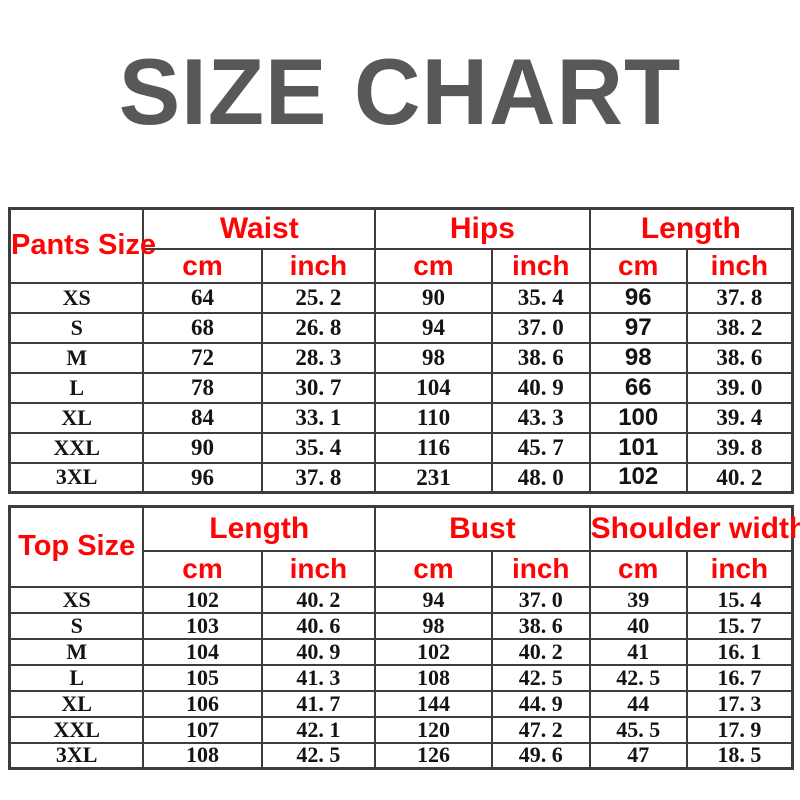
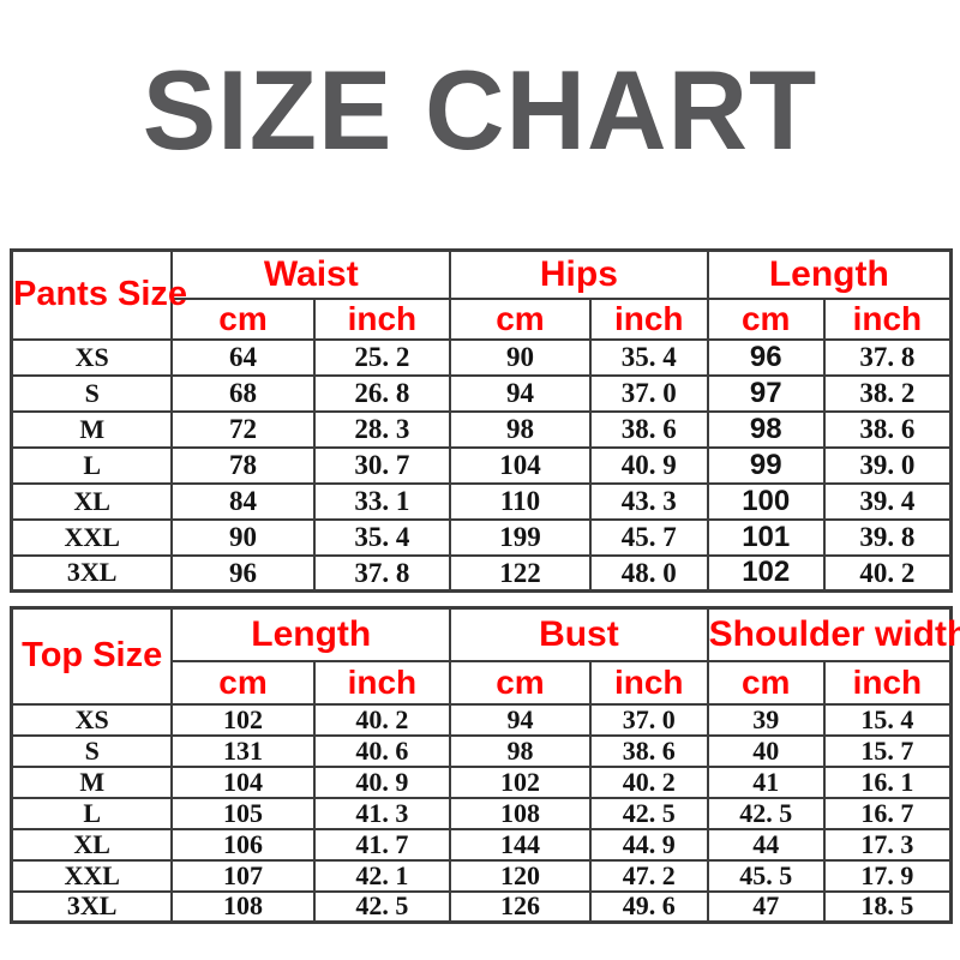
  SIZE CHART
  Pants Size	Waist	Hips	Length
  cm	inch	cm	inch	cm	inch
  XS	64	25. 2	90	35. 4	96	37. 8
  S	68	26. 8	94	37. 0	97	38. 2
  M	72	28. 3	98	38. 6	98	38. 6
- L	78	30. 7	104	40. 9	66	39. 0
+ L	78	30. 7	104	40. 9	99	39. 0
  XL	84	33. 1	110	43. 3	100	39. 4
- XXL	90	35. 4	116	45. 7	101	39. 8
+ XXL	90	35. 4	199	45. 7	101	39. 8
- 3XL	96	37. 8	231	48. 0	102	40. 2
+ 3XL	96	37. 8	122	48. 0	102	40. 2
  Top Size	Length	Bust	Shoulder width
  cm	inch	cm	inch	cm	inch
  XS	102	40. 2	94	37. 0	39	15. 4
- S	103	40. 6	98	38. 6	40	15. 7
+ S	131	40. 6	98	38. 6	40	15. 7
  M	104	40. 9	102	40. 2	41	16. 1
  L	105	41. 3	108	42. 5	42. 5	16. 7
  XL	106	41. 7	144	44. 9	44	17. 3
  XXL	107	42. 1	120	47. 2	45. 5	17. 9
  3XL	108	42. 5	126	49. 6	47	18. 5
